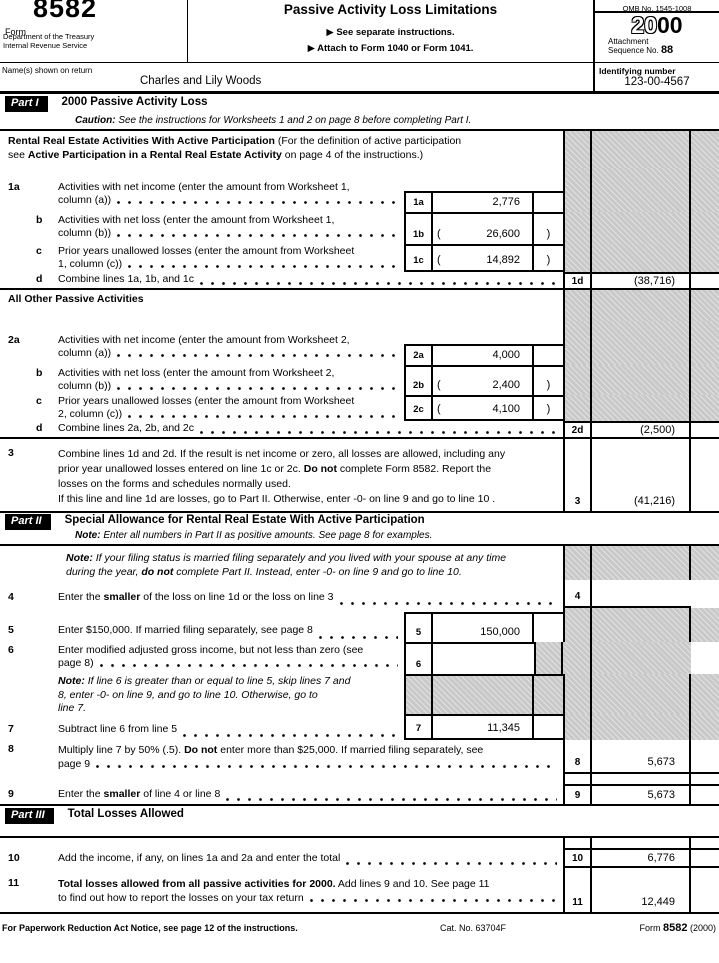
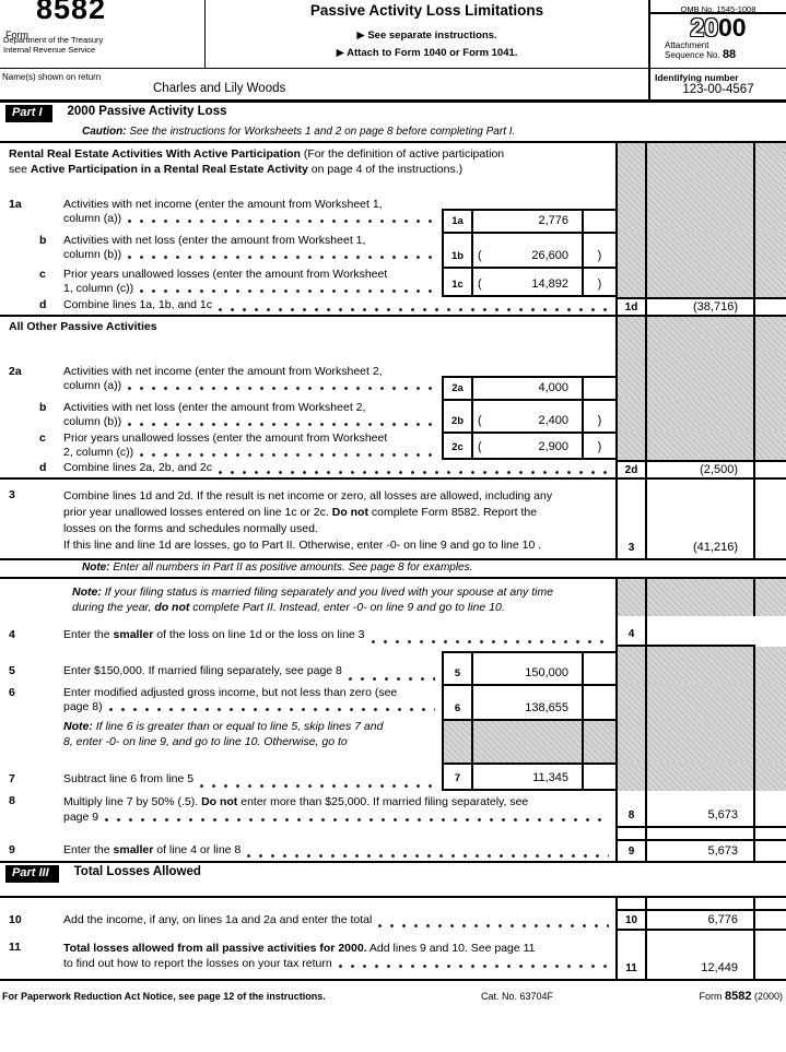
  Form
  8582
  Department of the Treasury
  Internal Revenue Service
  Passive Activity Loss Limitations
  ▶ See separate instructions.
  ▶ Attach to Form 1040 or Form 1041.
  OMB No. 1545-1008
  2000
  Attachment
  Sequence No. 88
  Name(s) shown on return
  Charles and Lily Woods
  Identifying number
  123-00-4567
  Part I 2000 Passive Activity Loss
  Caution: See the instructions for Worksheets 1 and 2 on page 8 before completing Part I.
  Rental Real Estate Activities With Active Participation (For the definition of active participation
  see Active Participation in a Rental Real Estate Activity on page 4 of the instructions.)
  1a
  Activities with net income (enter the amount from Worksheet 1,
  column (a))
  1a
  2,776
  b
  Activities with net loss (enter the amount from Worksheet 1,
  column (b))
  1b
  (
  26,600
  )
  c
  Prior years unallowed losses (enter the amount from Worksheet
  1, column (c))
  1c
  (
  14,892
  )
  d
  Combine lines 1a, 1b, and 1c
  1d
  (38,716)
  All Other Passive Activities
  2a
  Activities with net income (enter the amount from Worksheet 2,
  column (a))
  2a
  4,000
  b
  Activities with net loss (enter the amount from Worksheet 2,
  column (b))
  2b
  (
  2,400
  )
  c
  Prior years unallowed losses (enter the amount from Worksheet
  2, column (c))
  2c
  (
- 4,100
+ 2,900
  )
  d
  Combine lines 2a, 2b, and 2c
  2d
  (2,500)
  3
  Combine lines 1d and 2d. If the result is net income or zero, all losses are allowed, including any
  prior year unallowed losses entered on line 1c or 2c. Do not complete Form 8582. Report the
  losses on the forms and schedules normally used.
  If this line and line 1d are losses, go to Part II. Otherwise, enter -0- on line 9 and go to line 10 .
  3
  (41,216)
- Part II Special Allowance for Rental Real Estate With Active Participation
  Note: Enter all numbers in Part II as positive amounts. See page 8 for examples.
  Note: If your filing status is married filing separately and you lived with your spouse at any time
  during the year, do not complete Part II. Instead, enter -0- on line 9 and go to line 10.
  4
  Enter the smaller of the loss on line 1d or the loss on line 3
  4
  5
  Enter $150,000. If married filing separately, see page 8
  5
  150,000
  6
  Enter modified adjusted gross income, but not less than zero (see
  page 8)
  6
+ 138,655
  Note: If line 6 is greater than or equal to line 5, skip lines 7 and
  8, enter -0- on line 9, and go to line 10. Otherwise, go to
- line 7.
  7
  Subtract line 6 from line 5
  7
  11,345
  8
  Multiply line 7 by 50% (.5). Do not enter more than $25,000. If married filing separately, see
  page 9
  8
  5,673
  9
  Enter the smaller of line 4 or line 8
  9
  5,673
  Part III Total Losses Allowed
  10
  Add the income, if any, on lines 1a and 2a and enter the total
  10
  6,776
  11
  Total losses allowed from all passive activities for 2000. Add lines 9 and 10. See page 11
  to find out how to report the losses on your tax return
  11
  12,449
  For Paperwork Reduction Act Notice, see page 12 of the instructions.
  Cat. No. 63704F
  Form 8582 (2000)
